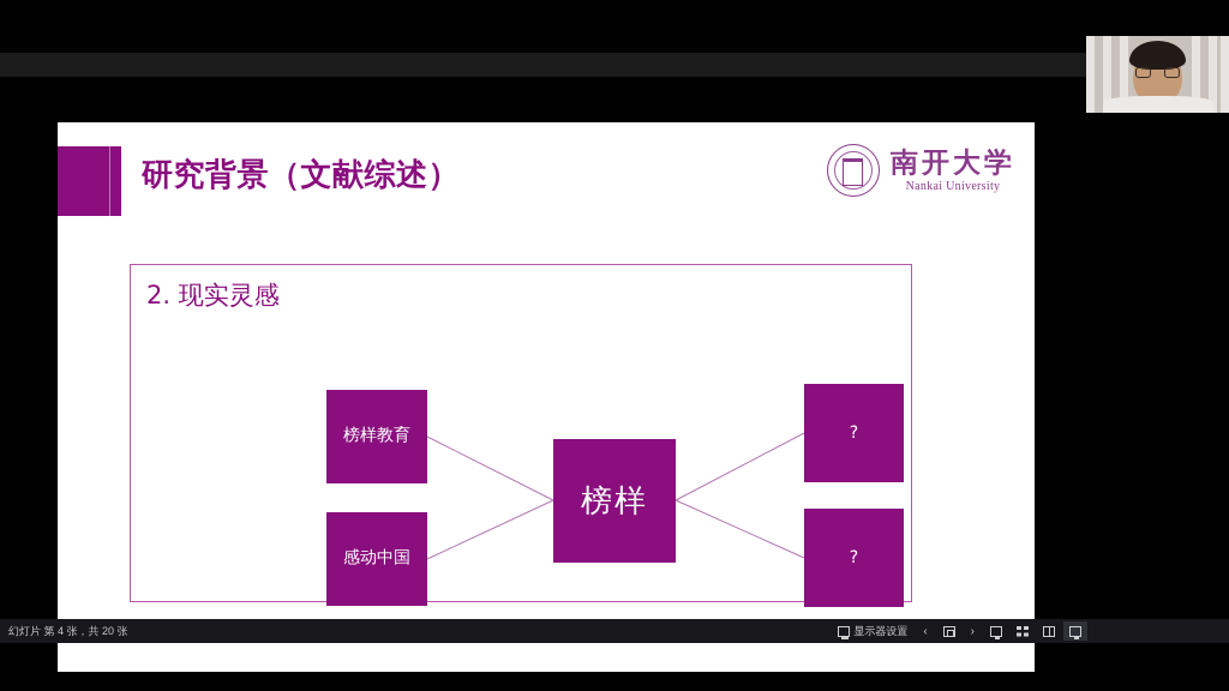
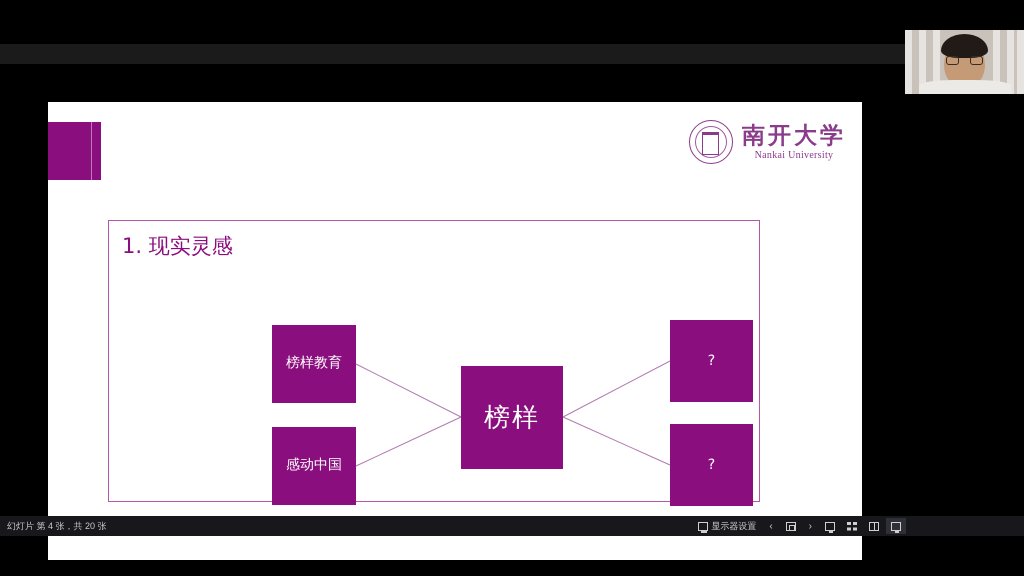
- 研究背景（文献综述）
  南开大学
  Nankai University
- 2. 现实灵感
+ 1. 现实灵感
  榜样教育
  感动中国
  榜样
  ?
  ?
  幻灯片 第 4 张，共 20 张
  显示器设置
  ‹
  ›
